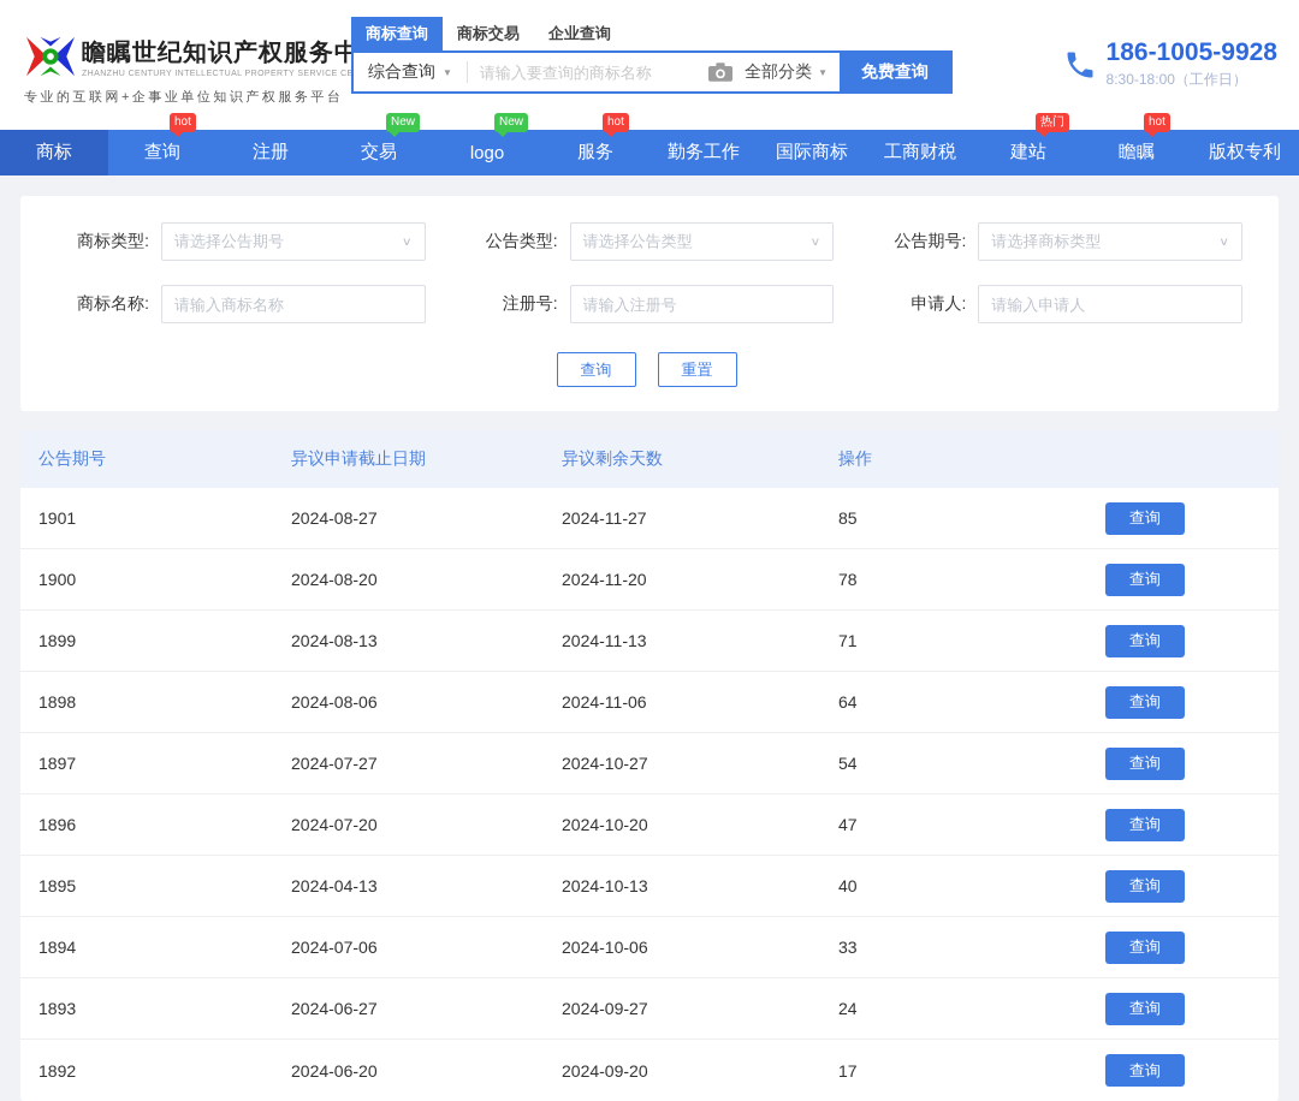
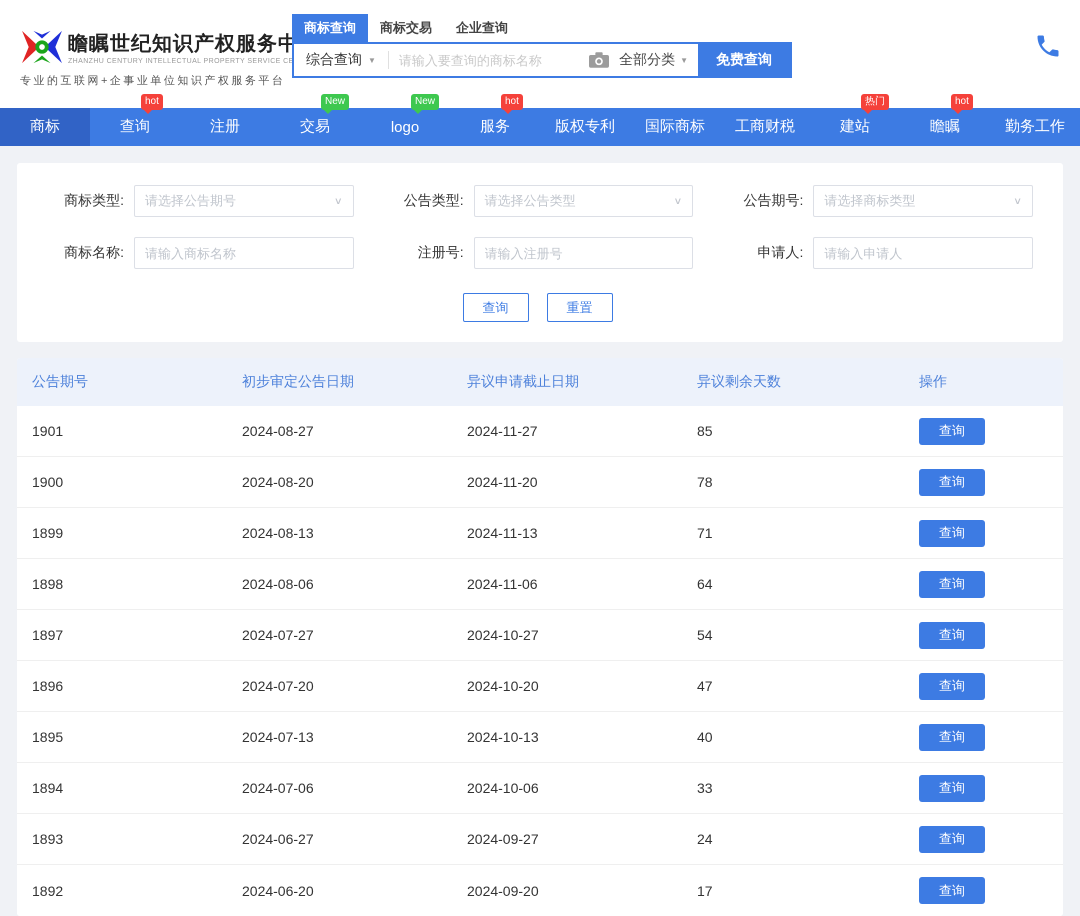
  瞻瞩世纪知识产权服务中
  专业的互联网+企事业单位知识产权服务平台
  商标查询
  商标交易
  企业查询
  综合查询
  ▼
  请输入要查询的商标名称
  全部分类
  ▼
  免费查询
- 186-1005-9928
- 8:30-18:00（工作日）
  商标
  查询
  hot
  注册
  交易
  New
  logo
  New
  服务
  hot
- 勤务工作
+ 版权专利
  国际商标
  工商财税
  建站
  热门
  瞻瞩
  hot
- 版权专利
+ 勤务工作
  商标类型:
  请选择公告期号
  ∨
  公告类型:
  请选择公告类型
  ∨
  公告期号:
  请选择商标类型
  ∨
  商标名称:
  请输入商标名称
  注册号:
  请输入注册号
  申请人:
  请输入申请人
  查询
  重置
  公告期号
+ 初步审定公告日期
  异议申请截止日期
  异议剩余天数
  操作
  1901
  2024-08-27
  2024-11-27
  85
  查询
  1900
  2024-08-20
  2024-11-20
  78
  查询
  1899
  2024-08-13
  2024-11-13
  71
  查询
  1898
  2024-08-06
  2024-11-06
  64
  查询
  1897
  2024-07-27
  2024-10-27
  54
  查询
  1896
  2024-07-20
  2024-10-20
  47
  查询
  1895
- 2024-04-13
+ 2024-07-13
  2024-10-13
  40
  查询
  1894
  2024-07-06
  2024-10-06
  33
  查询
  1893
  2024-06-27
  2024-09-27
  24
  查询
  1892
  2024-06-20
  2024-09-20
  17
  查询
